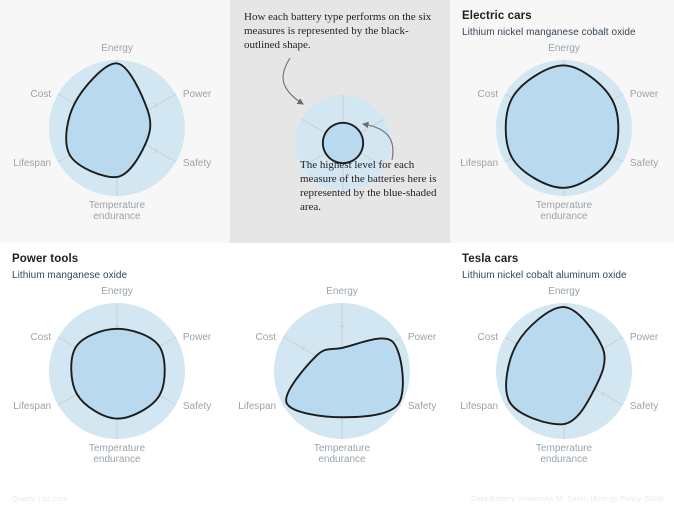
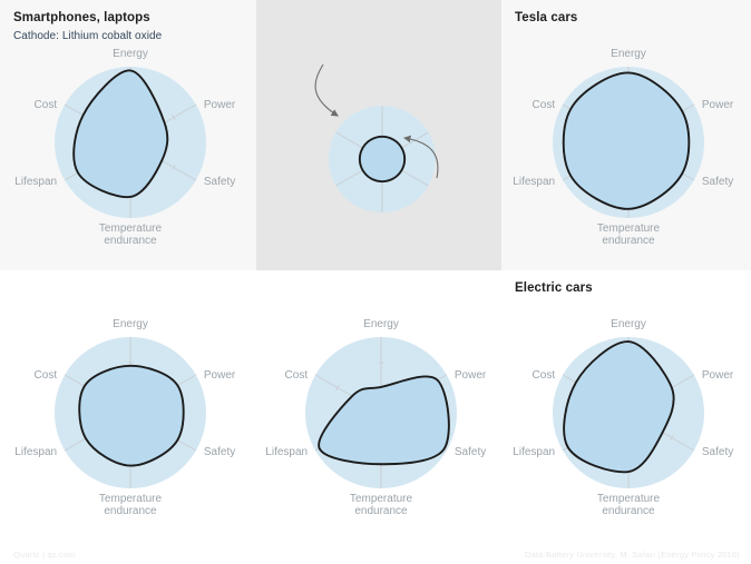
+ Smartphones, laptops
+ Cathode: Lithium cobalt oxide
  Energy
  Power
  Safety
  Temperature endurance
  Lifespan
  Cost
- How each battery type performs on the six measures is represented by the black-outlined shape.
- The highest level for each measure of the batteries here is represented by the blue-shaded area.
- Electric cars
+ Tesla cars
- Lithium nickel manganese cobalt oxide
  Energy
  Power
  Safety
  Temperature endurance
  Lifespan
  Cost
- Power tools
- Lithium manganese oxide
  Energy
  Power
  Safety
  Temperature endurance
  Lifespan
  Cost
  Energy
  Power
  Safety
  Temperature endurance
  Lifespan
  Cost
- Tesla cars
+ Electric cars
- Lithium nickel cobalt aluminum oxide
  Energy
  Power
  Safety
  Temperature endurance
  Lifespan
  Cost
